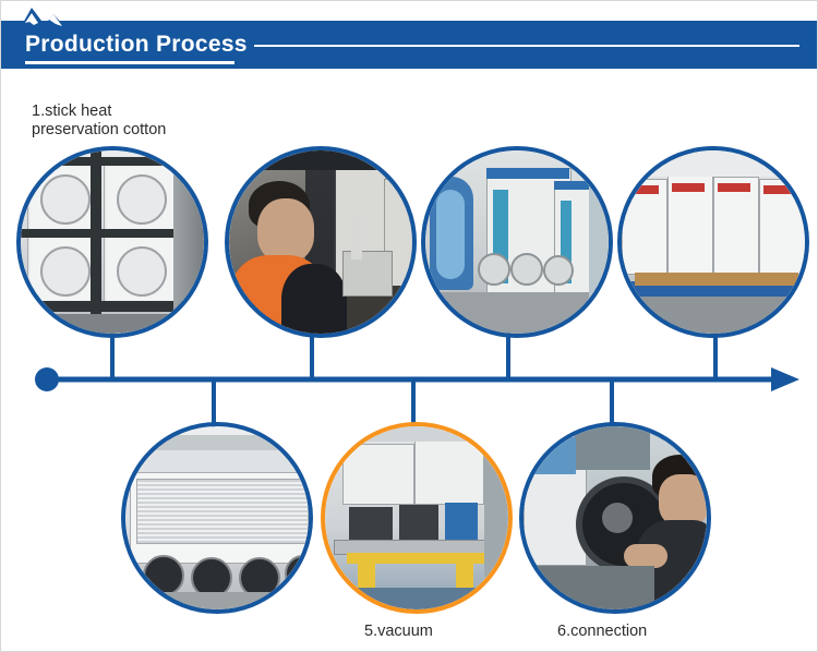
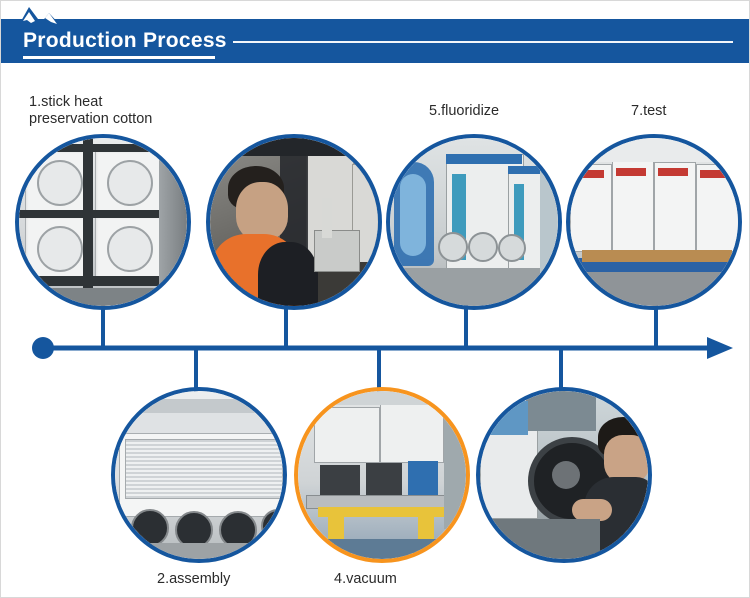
  Production Process
  1.stick heat
  preservation cotton
+ 5.fluoridize
+ 7.test
+ 2.assembly
- 5.vacuum
+ 4.vacuum
- 6.connection
